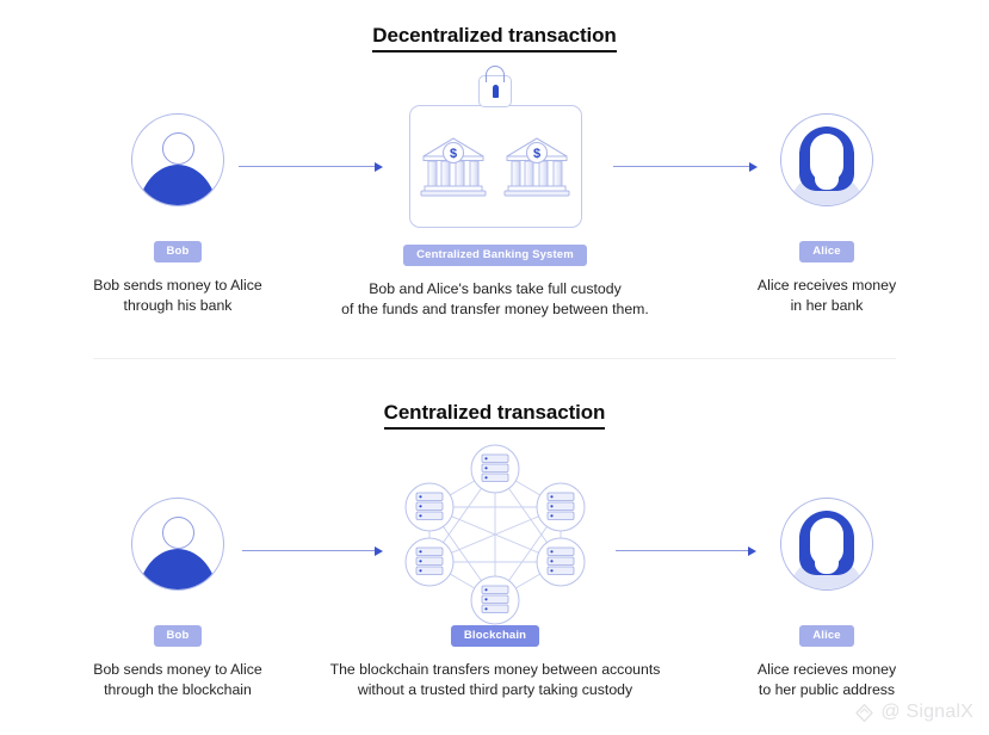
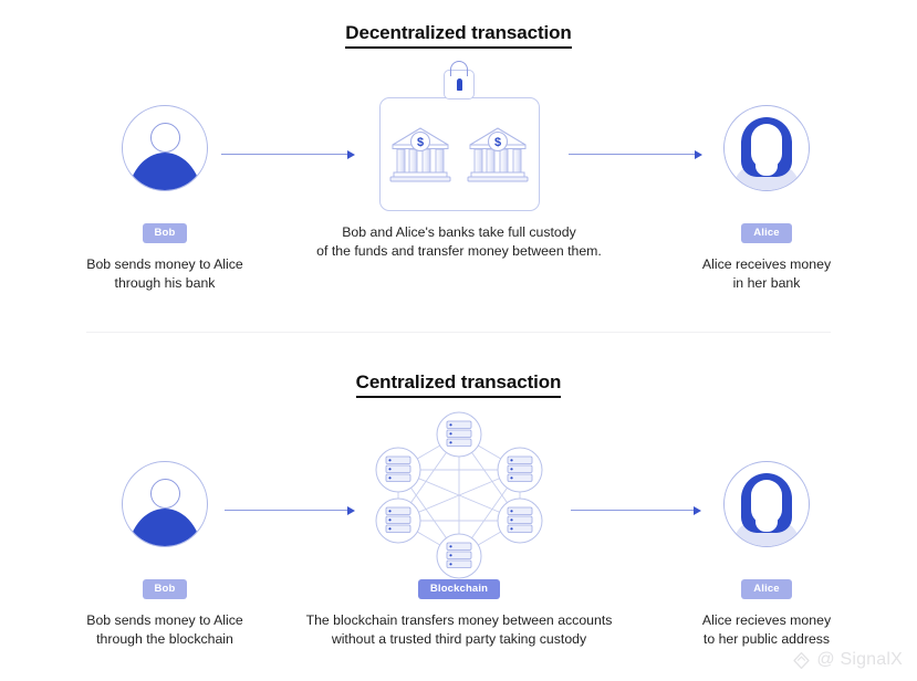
  Decentralized transaction
  Bob
  Bob sends money to Alice
  through his bank
  $
  $
- Centralized Banking System
  Bob and Alice's banks take full custody
  of the funds and transfer money between them.
  Alice
  Alice receives money
  in her bank
  Centralized transaction
  Bob
  Bob sends money to Alice
  through the blockchain
  Blockchain
  The blockchain transfers money between accounts
  without a trusted third party taking custody
  Alice
  Alice recieves money
  to her public address
  @ SignalX
